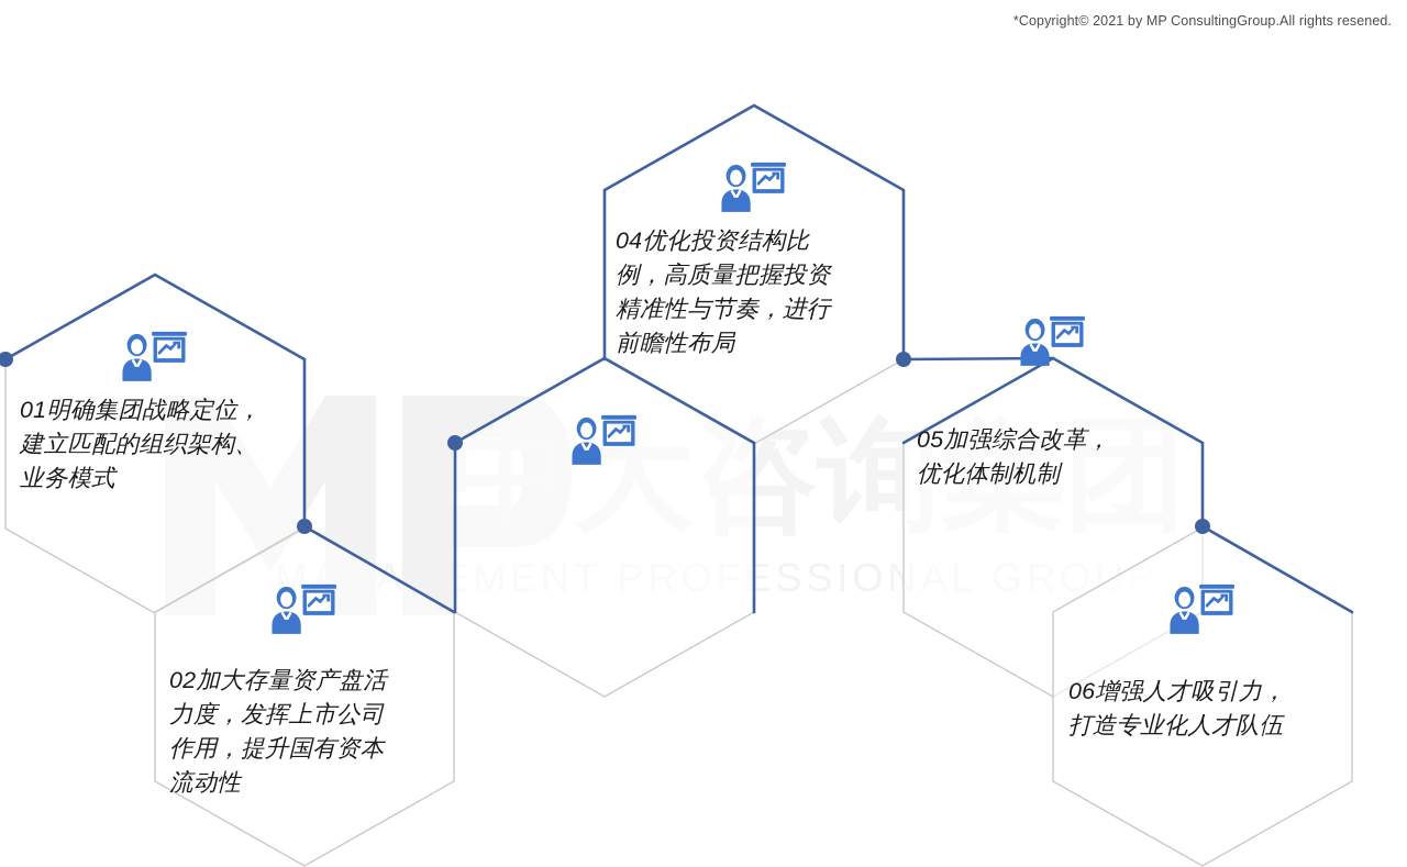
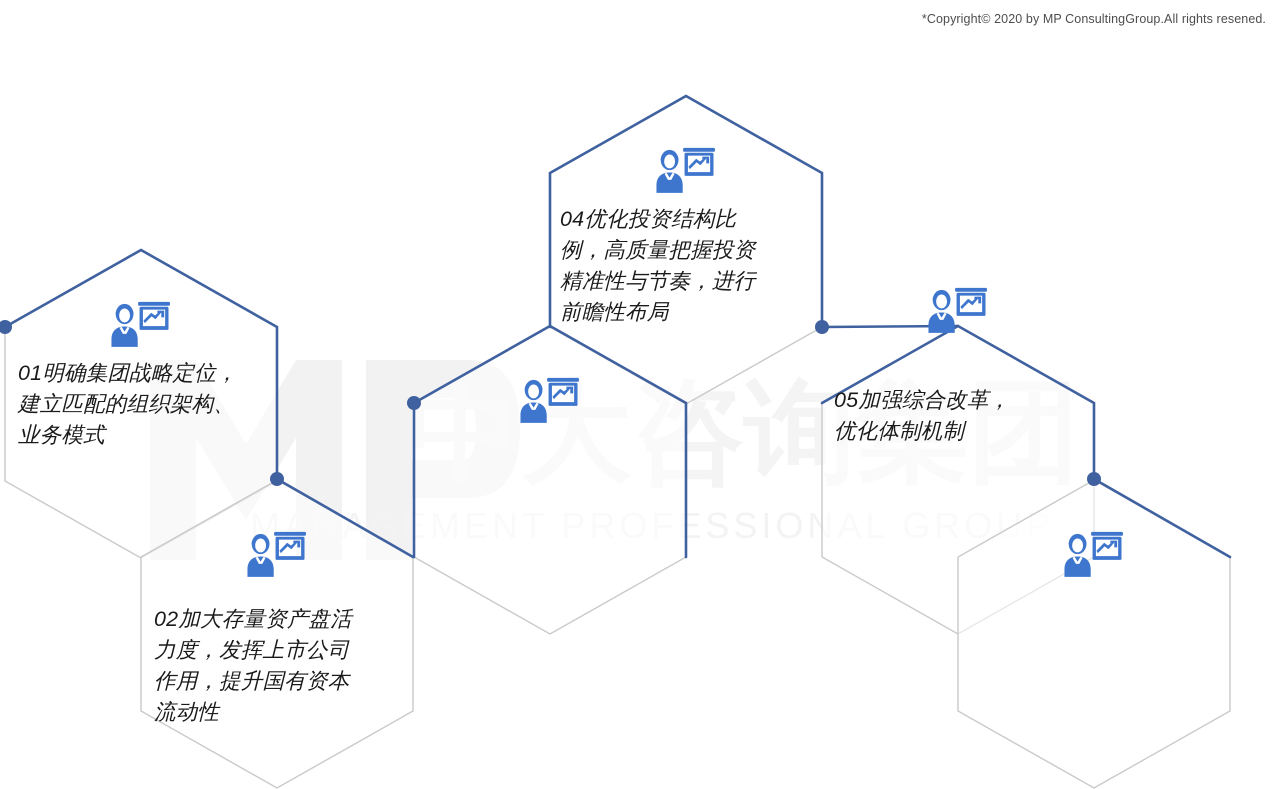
  中大咨询集团
  MANGEMENT PROFESSIONAL GROUP
  01明确集团战略定位，
  建立匹配的组织架构、
  业务模式
  02加大存量资产盘活
  力度，发挥上市公司
  作用，提升国有资本
  流动性
  04优化投资结构比
  例，高质量把握投资
  精准性与节奏，进行
  前瞻性布局
  05加强综合改革，
  优化体制机制
- 06增强人才吸引力，
- 打造专业化人才队伍
- *Copyright© 2021 by MP ConsultingGroup.All rights resened.
+ *Copyright© 2020 by MP ConsultingGroup.All rights resened.
